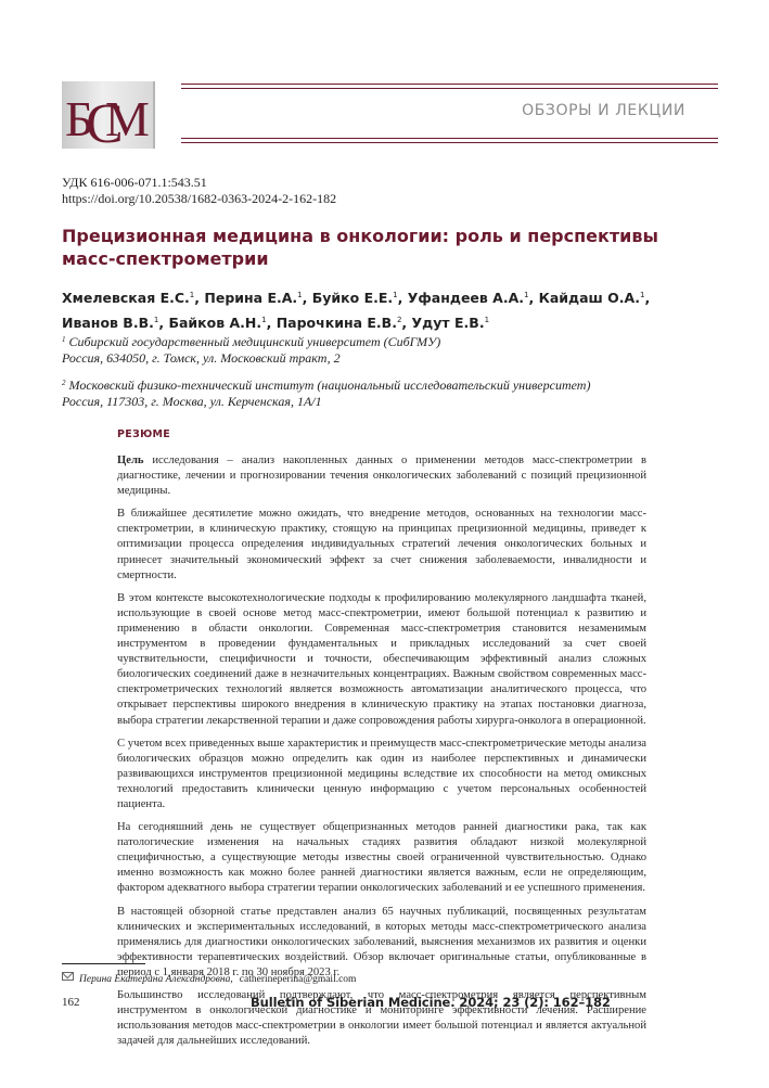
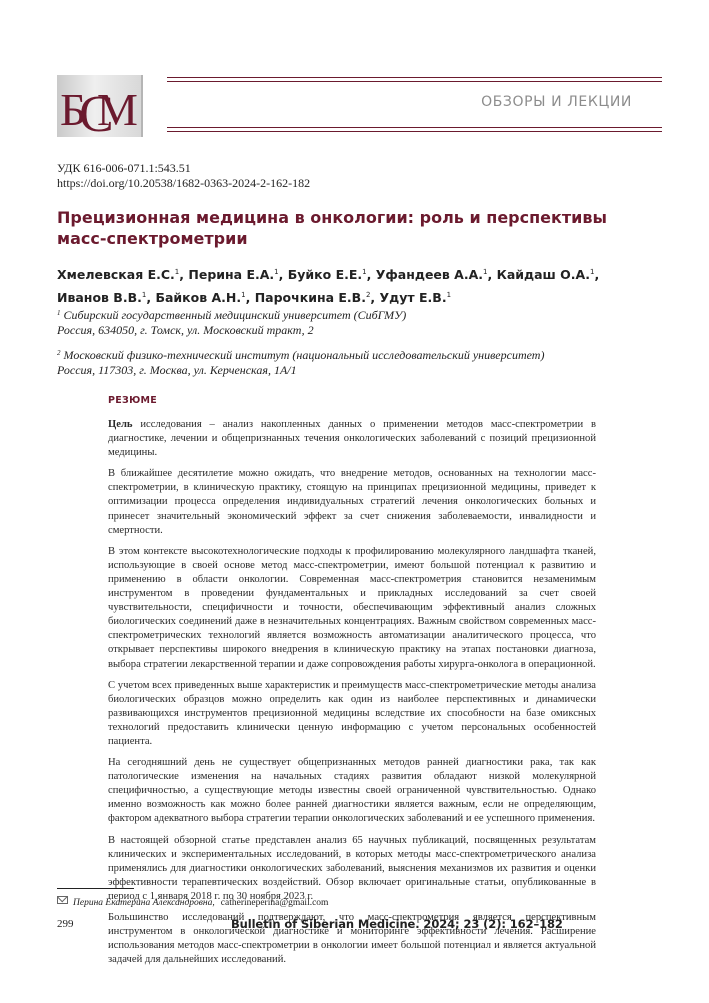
  Б
  С
  М
  ОБЗОРЫ И ЛЕКЦИИ
  УДК 616-006-071.1:543.51
  https://doi.org/10.20538/1682-0363-2024-2-162-182
  Прецизионная медицина в онкологии: роль и перспективы масс-спектрометрии
  Хмелевская Е.С.1, Перина Е.А.1, Буйко Е.Е.1, Уфандеев А.А.1, Кайдаш О.А.1,
  Иванов В.В.1, Байков А.Н.1, Парочкина Е.В.2, Удут Е.В.1
  1 Сибирский государственный медицинский университет (СибГМУ)
  Россия, 634050, г. Томск, ул. Московский тракт, 2
  2 Московский физико-технический институт (национальный исследовательский университет)
  Россия, 117303, г. Москва, ул. Керченская, 1А/1
  РЕЗЮМЕ
- Цель исследования – анализ накопленных данных о применении методов масс-спектрометрии в диагностике, лечении и прогнозировании течения онкологических заболеваний с позиций прецизионной медицины.
+ Цель исследования – анализ накопленных данных о применении методов масс-спектрометрии в диагностике, лечении и общепризнанных течения онкологических заболеваний с позиций прецизионной медицины.
  В ближайшее десятилетие можно ожидать, что внедрение методов, основанных на технологии масс-спектрометрии, в клиническую практику, стоящую на принципах прецизионной медицины, приведет к оптимизации процесса определения индивидуальных стратегий лечения онкологических больных и принесет значительный экономический эффект за счет снижения заболеваемости, инвалидности и смертности.
  В этом контексте высокотехнологические подходы к профилированию молекулярного ландшафта тканей, использующие в своей основе метод масс-спектрометрии, имеют большой потенциал к развитию и применению в области онкологии. Современная масс-спектрометрия становится незаменимым инструментом в проведении фундаментальных и прикладных исследований за счет своей чувствительности, специфичности и точности, обеспечивающим эффективный анализ сложных биологических соединений даже в незначительных концентрациях. Важным свойством современных масс-спектрометрических технологий является возможность автоматизации аналитического процесса, что открывает перспективы широкого внедрения в клиническую практику на этапах постановки диагноза, выбора стратегии лекарственной терапии и даже сопровождения работы хирурга-онколога в операционной.
- С учетом всех приведенных выше характеристик и преимуществ масс-спектрометрические методы анализа биологических образцов можно определить как один из наиболее перспективных и динамически развивающихся инструментов прецизионной медицины вследствие их способности на метод омиксных технологий предоставить клинически ценную информацию с учетом персональных особенностей пациента.
+ С учетом всех приведенных выше характеристик и преимуществ масс-спектрометрические методы анализа биологических образцов можно определить как один из наиболее перспективных и динамически развивающихся инструментов прецизионной медицины вследствие их способности на базе омиксных технологий предоставить клинически ценную информацию с учетом персональных особенностей пациента.
  На сегодняшний день не существует общепризнанных методов ранней диагностики рака, так как патологические изменения на начальных стадиях развития обладают низкой молекулярной специфичностью, а существующие методы известны своей ограниченной чувствительностью. Однако именно возможность как можно более ранней диагностики является важным, если не определяющим, фактором адекватного выбора стратегии терапии онкологических заболеваний и ее успешного применения.
  В настоящей обзорной статье представлен анализ 65 научных публикаций, посвященных результатам клинических и экспериментальных исследований, в которых методы масс-спектрометрического анализа применялись для диагностики онкологических заболеваний, выяснения механизмов их развития и оценки эффективности терапевтических воздействий. Обзор включает оригинальные статьи, опубликованные в период с 1 января 2018 г. по 30 ноября 2023 г.
  Большинство исследований подтверждают, что масс-спектрометрия является перспективным инструментом в онкологической диагностике и мониторинге эффективности лечения. Расширение использования методов масс-спектрометрии в онкологии имеет большой потенциал и является актуальной задачей для дальнейших исследований.
  Перина Екатерина Александровна, catherineperina@gmail.com
- 162
+ 299
  Bulletin of Siberian Medicine. 2024; 23 (2): 162–182
